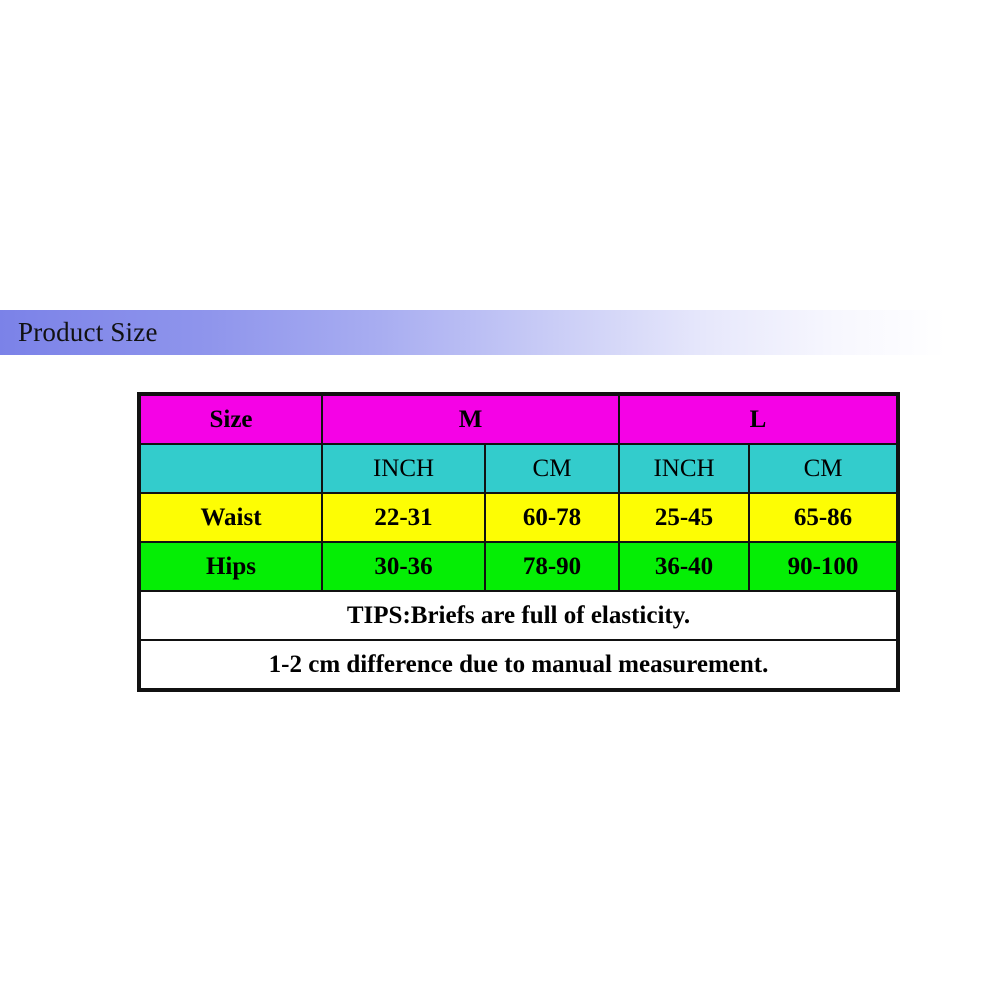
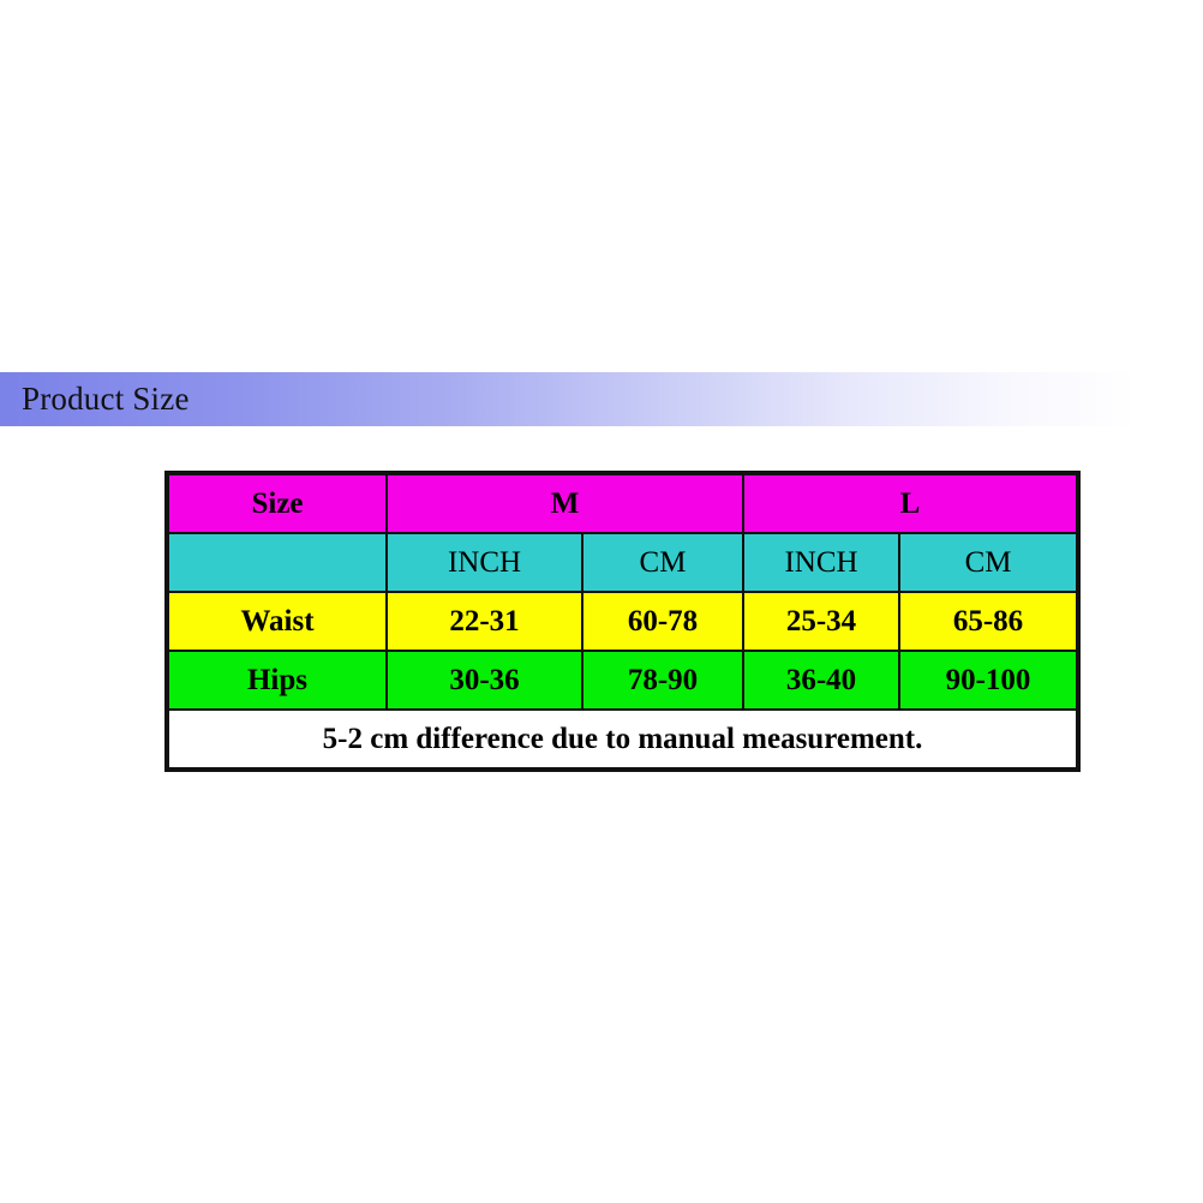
  Product Size
  Size	M	L
  	INCH	CM	INCH	CM
- Waist	22-31	60-78	25-45	65-86
+ Waist	22-31	60-78	25-34	65-86
  Hips	30-36	78-90	36-40	90-100
- TIPS:Briefs are full of elasticity.
- 1-2 cm difference due to manual measurement.
+ 5-2 cm difference due to manual measurement.
